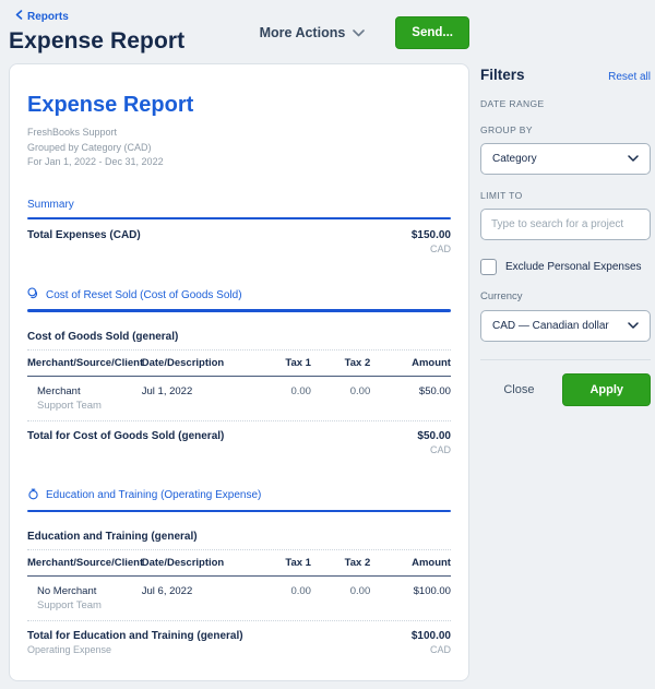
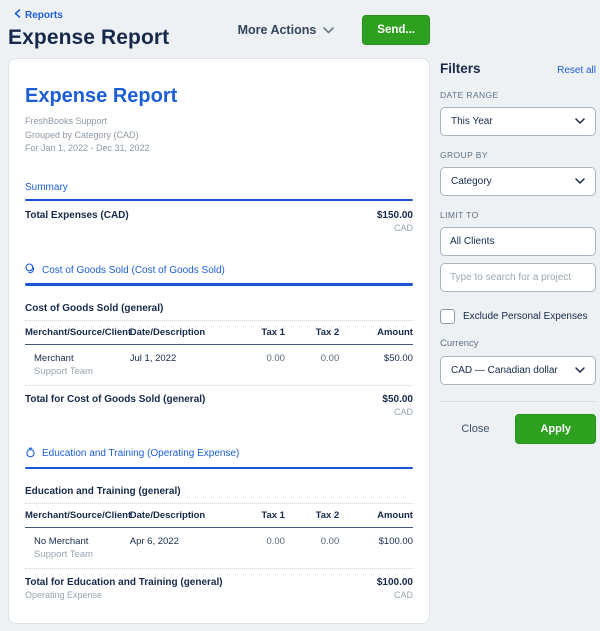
  Reports
  Expense Report
  More Actions
  Send...
  Expense Report
  FreshBooks Support
  Grouped by Category (CAD)
  For Jan 1, 2022 - Dec 31, 2022
  Summary
  Total Expenses (CAD)
  $150.00
  CAD
- Cost of Reset Sold (Cost of Goods Sold)
+ Cost of Goods Sold (Cost of Goods Sold)
  Cost of Goods Sold (general)
  Merchant/Source/Client
  Date/Description
  Tax 1
  Tax 2
  Amount
  Merchant
  Support Team
  Jul 1, 2022
  0.00
  0.00
  $50.00
  Total for Cost of Goods Sold (general)
  $50.00
  CAD
  Education and Training (Operating Expense)
  Education and Training (general)
  Merchant/Source/Client
  Date/Description
  Tax 1
  Tax 2
  Amount
  No Merchant
  Support Team
- Jul 6, 2022
+ Apr 6, 2022
  0.00
  0.00
  $100.00
  Total for Education and Training (general)
  Operating Expense
  $100.00
  CAD
  Filters
  Reset all
  DATE RANGE
+ This Year
  GROUP BY
  Category
  LIMIT TO
+ All Clients
  Type to search for a project
  Exclude Personal Expenses
  Currency
  CAD — Canadian dollar
  Close
  Apply
